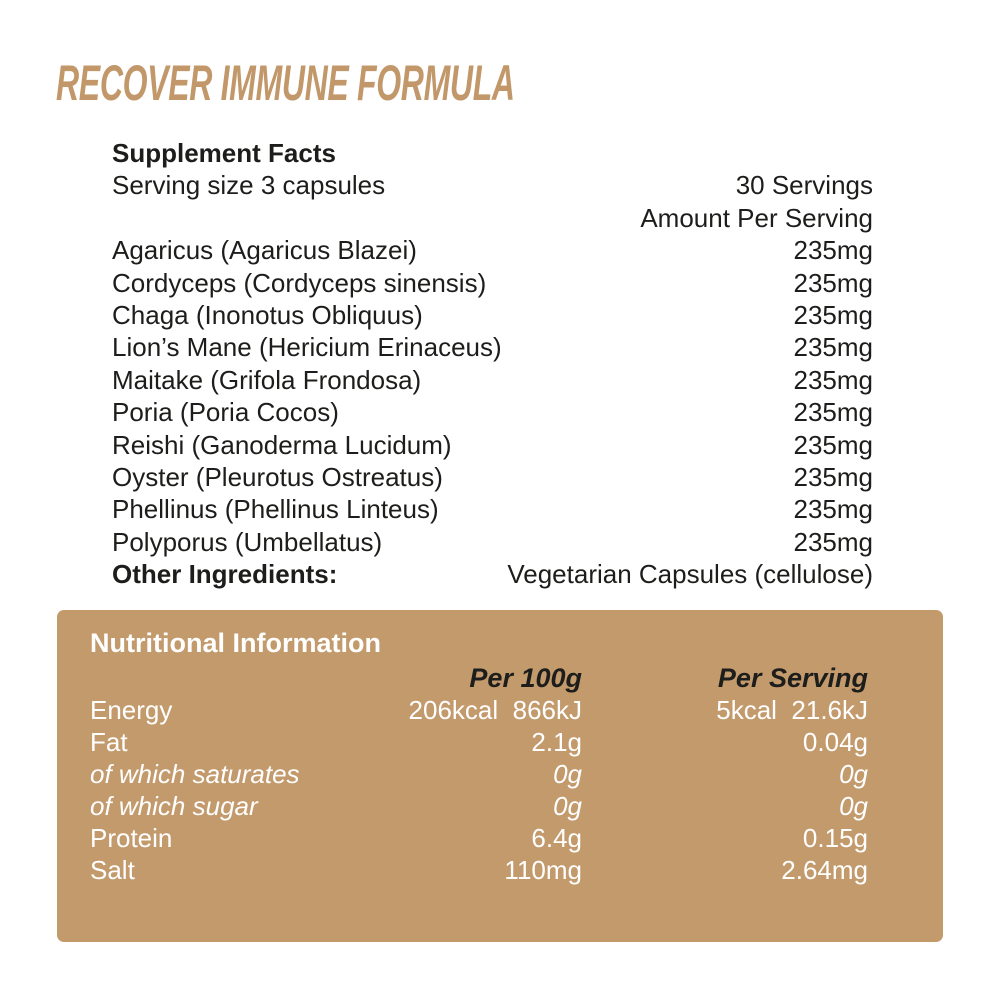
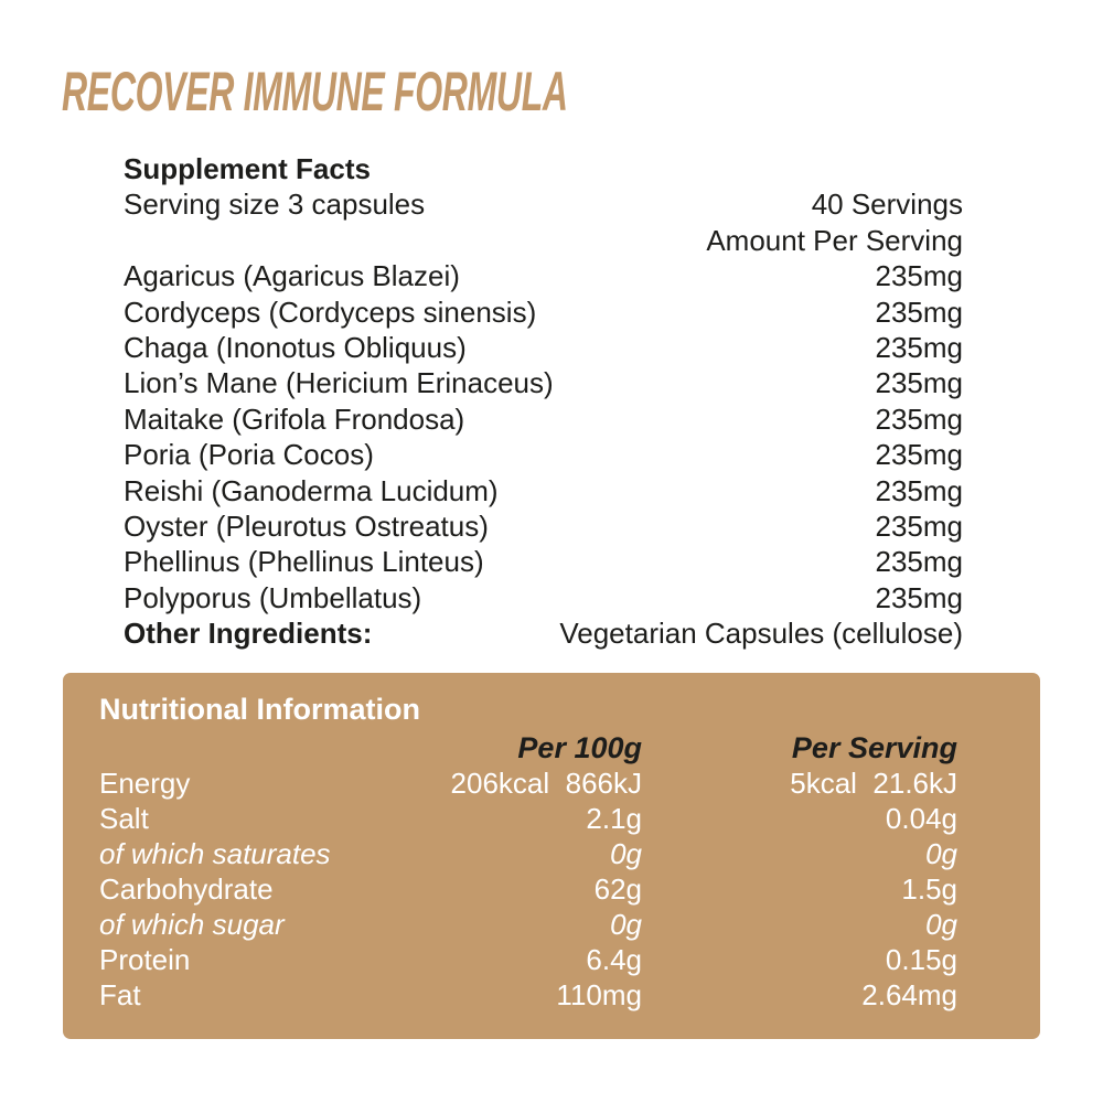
  RECOVER IMMUNE FORMULA
  Supplement Facts
  Serving size 3 capsules
- 30 Servings
+ 40 Servings
  Amount Per Serving
  Agaricus (Agaricus Blazei)
  235mg
  Cordyceps (Cordyceps sinensis)
  235mg
  Chaga (Inonotus Obliquus)
  235mg
  Lion’s Mane (Hericium Erinaceus)
  235mg
  Maitake (Grifola Frondosa)
  235mg
  Poria (Poria Cocos)
  235mg
  Reishi (Ganoderma Lucidum)
  235mg
  Oyster (Pleurotus Ostreatus)
  235mg
  Phellinus (Phellinus Linteus)
  235mg
  Polyporus (Umbellatus)
  235mg
  Other Ingredients:
  Vegetarian Capsules (cellulose)
  Nutritional Information
  Per 100g
  Per Serving
  Energy
  206kcal 866kJ
  5kcal 21.6kJ
- Fat
+ Salt
  2.1g
  0.04g
  of which saturates
  0g
  0g
+ Carbohydrate
+ 62g
+ 1.5g
  of which sugar
  0g
  0g
  Protein
  6.4g
  0.15g
- Salt
+ Fat
  110mg
  2.64mg
